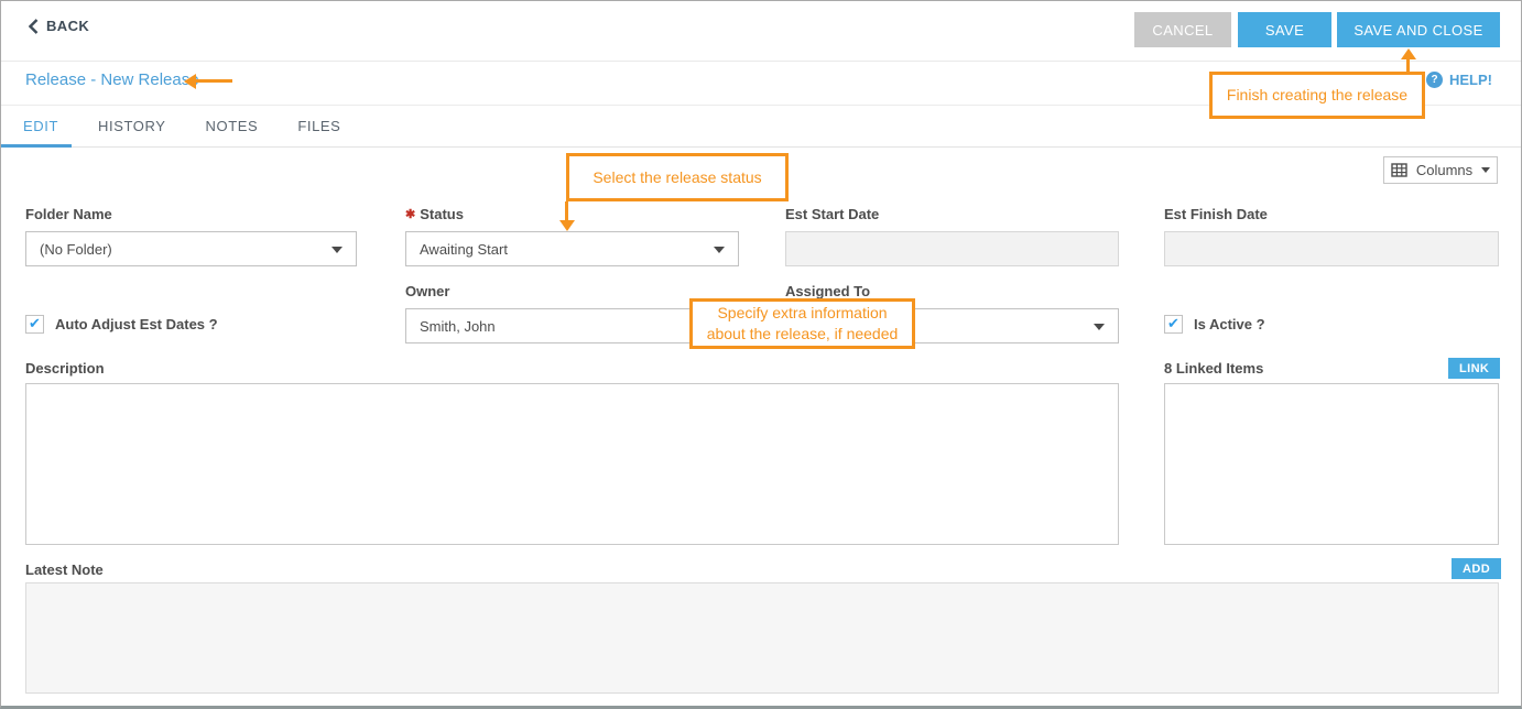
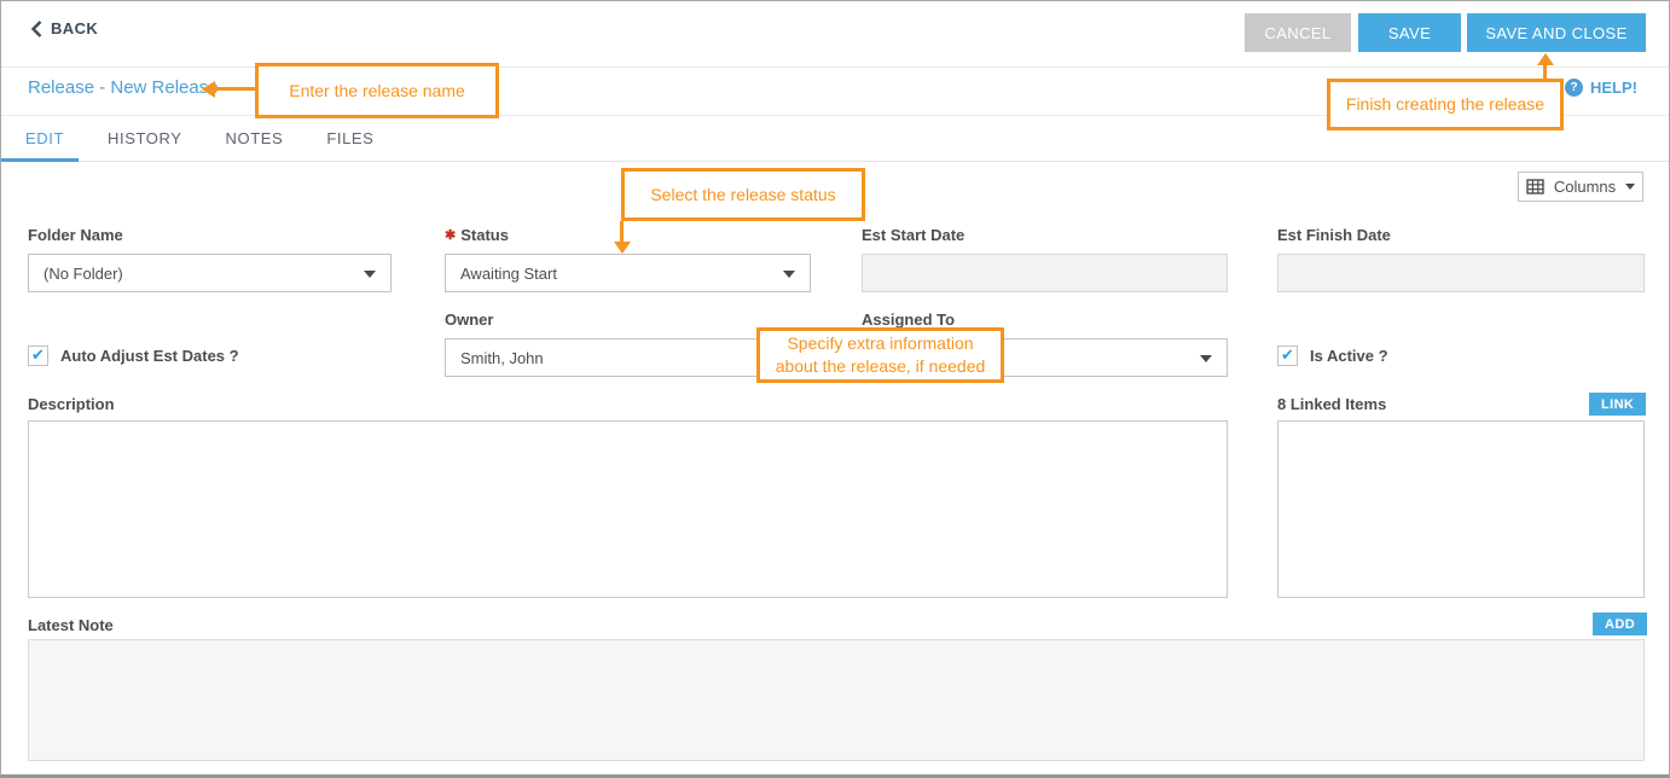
  BACK
  CANCEL
  SAVE
  SAVE AND CLOSE
  Release - New Release
  ?
  HELP!
  EDIT
  HISTORY
  NOTES
  FILES
  Columns
  Folder Name
  ✱ Status
  Est Start Date
  Est Finish Date
  (No Folder)
  Awaiting Start
  Owner
  Assigned To
  Auto Adjust Est Dates ?
  Smith, John
  Is Active ?
  Description
  8 Linked Items
  LINK
  Latest Note
  ADD
+ Enter the release name
  Finish creating the release
  Select the release status
  Specify extra information about the release, if needed
